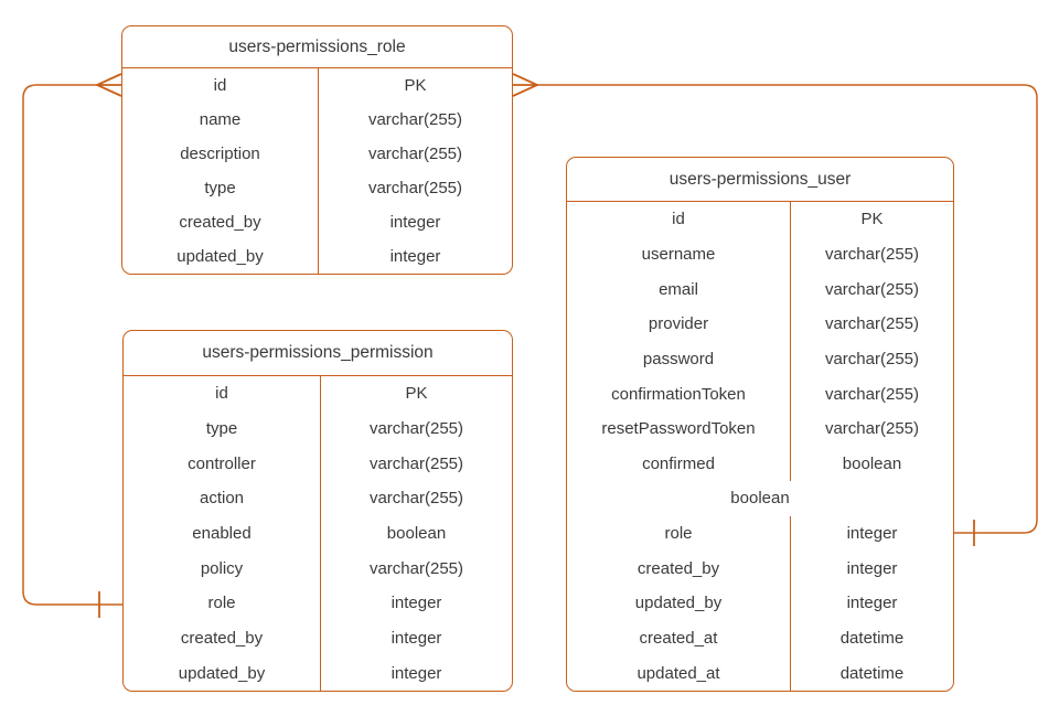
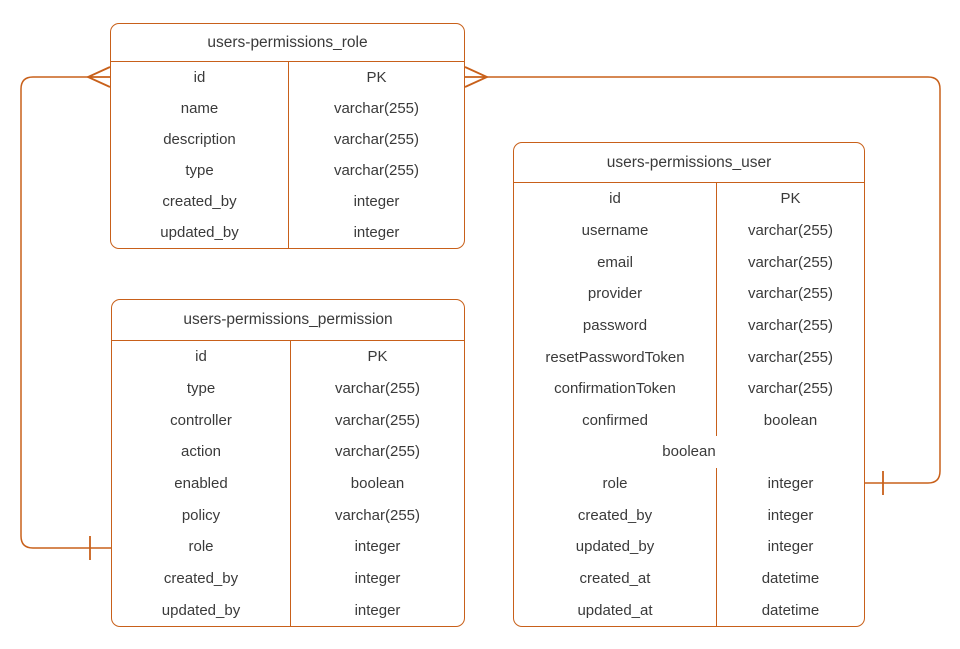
  users-permissions_role
  id
  PK
  name
  varchar(255)
  description
  varchar(255)
  type
  varchar(255)
  created_by
  integer
  updated_by
  integer
  users-permissions_permission
  id
  PK
  type
  varchar(255)
  controller
  varchar(255)
  action
  varchar(255)
  enabled
  boolean
  policy
  varchar(255)
  role
  integer
  created_by
  integer
  updated_by
  integer
  users-permissions_user
  id
  PK
  username
  varchar(255)
  email
  varchar(255)
  provider
  varchar(255)
  password
  varchar(255)
- confirmationToken
+ resetPasswordToken
  varchar(255)
- resetPasswordToken
+ confirmationToken
  varchar(255)
  confirmed
  boolean
  boolean
  role
  integer
  created_by
  integer
  updated_by
  integer
  created_at
  datetime
  updated_at
  datetime
